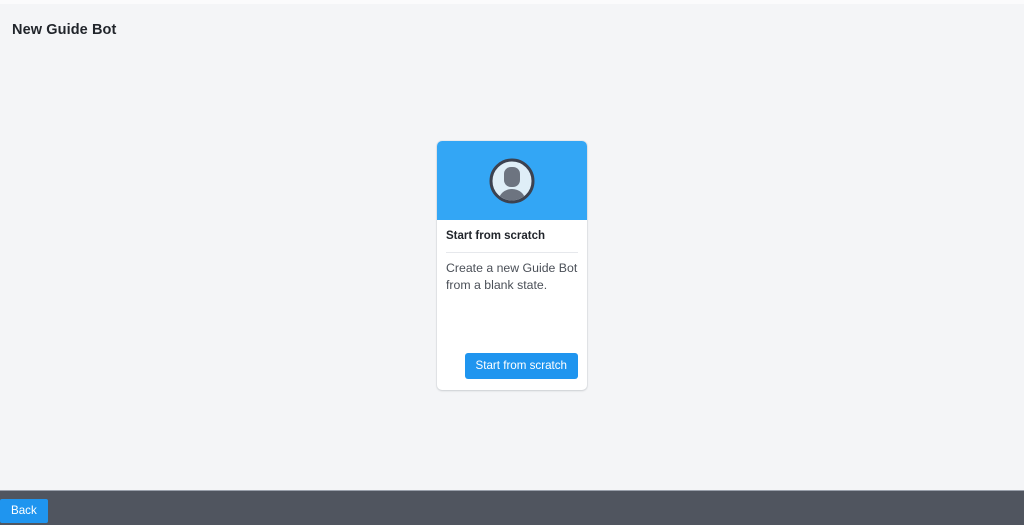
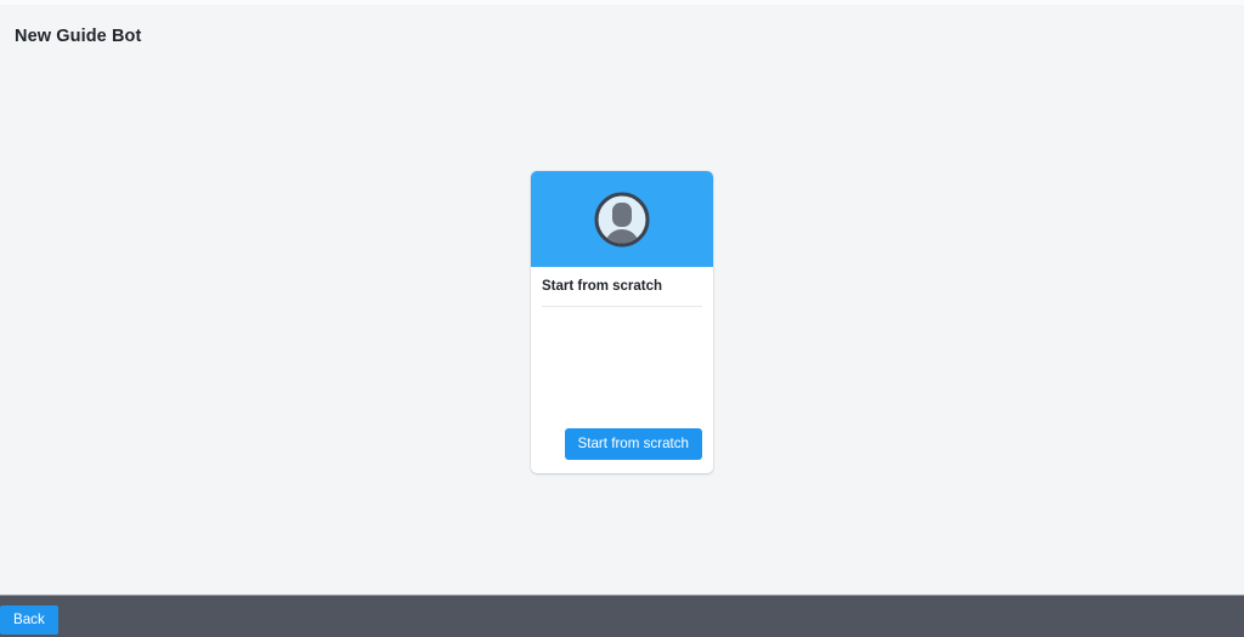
  New Guide Bot
  Start from scratch
- Create a new Guide Bot from a blank state.
  Start from scratch
  Back
